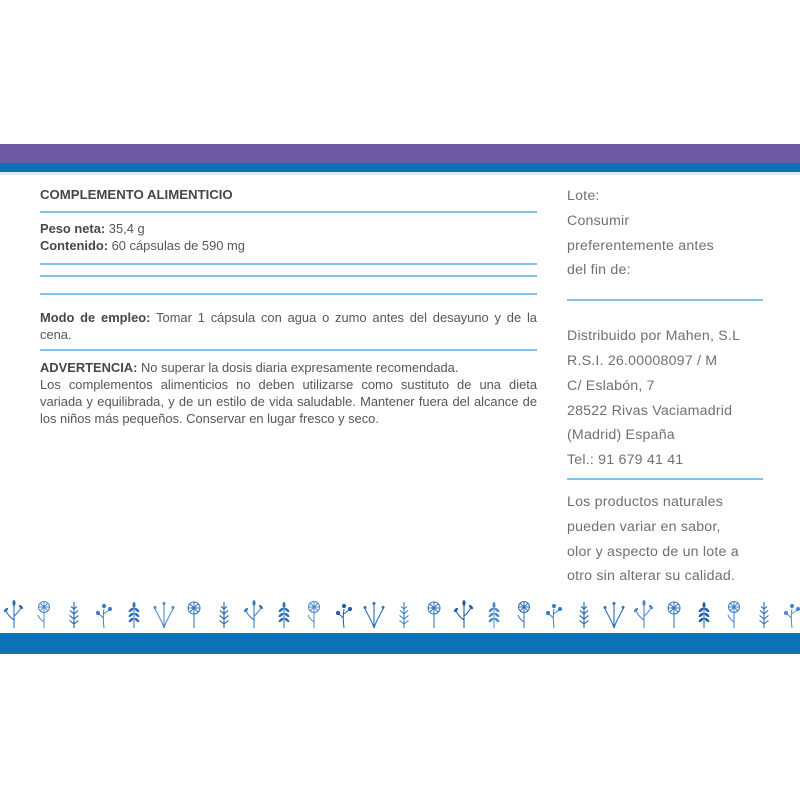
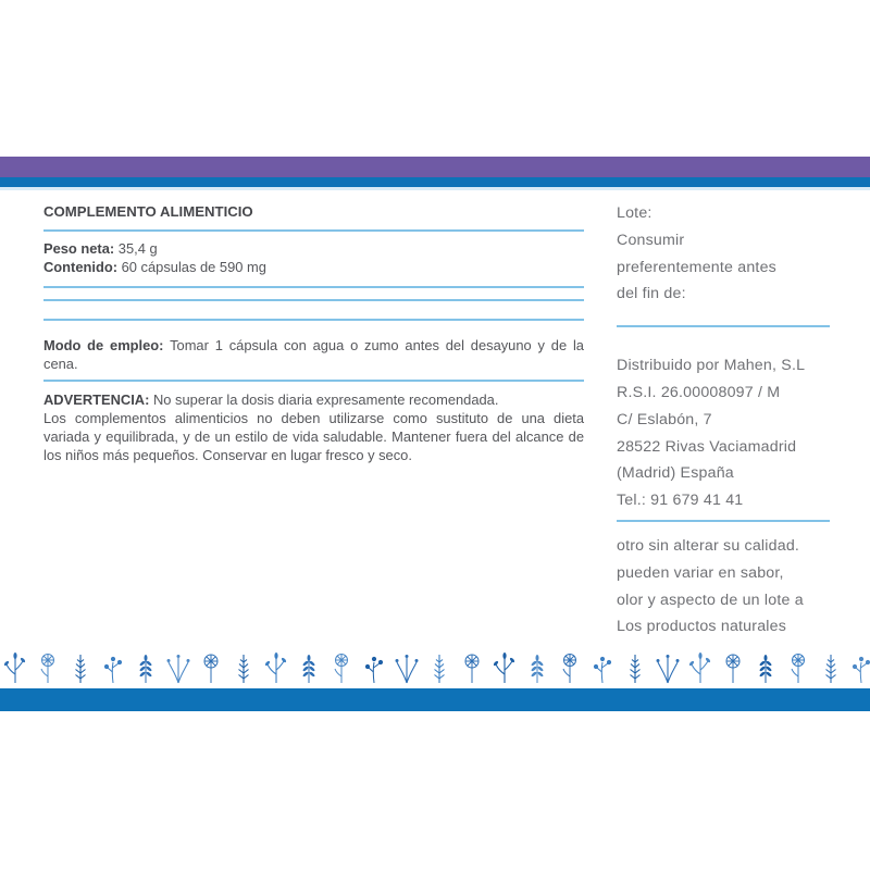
  COMPLEMENTO ALIMENTICIO
  Peso neta: 35,4 g
  Contenido: 60 cápsulas de 590 mg
  Modo de empleo: Tomar 1 cápsula con agua o zumo antes del desayuno y de la cena.
  ADVERTENCIA: No superar la dosis diaria expresamente recomendada.
  Los complementos alimenticios no deben utilizarse como sustituto de una dieta variada y equilibrada, y de un estilo de vida saludable. Mantener fuera del alcance de los niños más pequeños. Conservar en lugar fresco y seco.
  Lote:
  Consumir
  preferentemente antes
  del fin de:
  Distribuido por Mahen, S.L
  R.S.I. 26.00008097 / M
  C/ Eslabón, 7
  28522 Rivas Vaciamadrid
  (Madrid) España
  Tel.: 91 679 41 41
- Los productos naturales
+ otro sin alterar su calidad.
  pueden variar en sabor,
  olor y aspecto de un lote a
- otro sin alterar su calidad.
+ Los productos naturales
